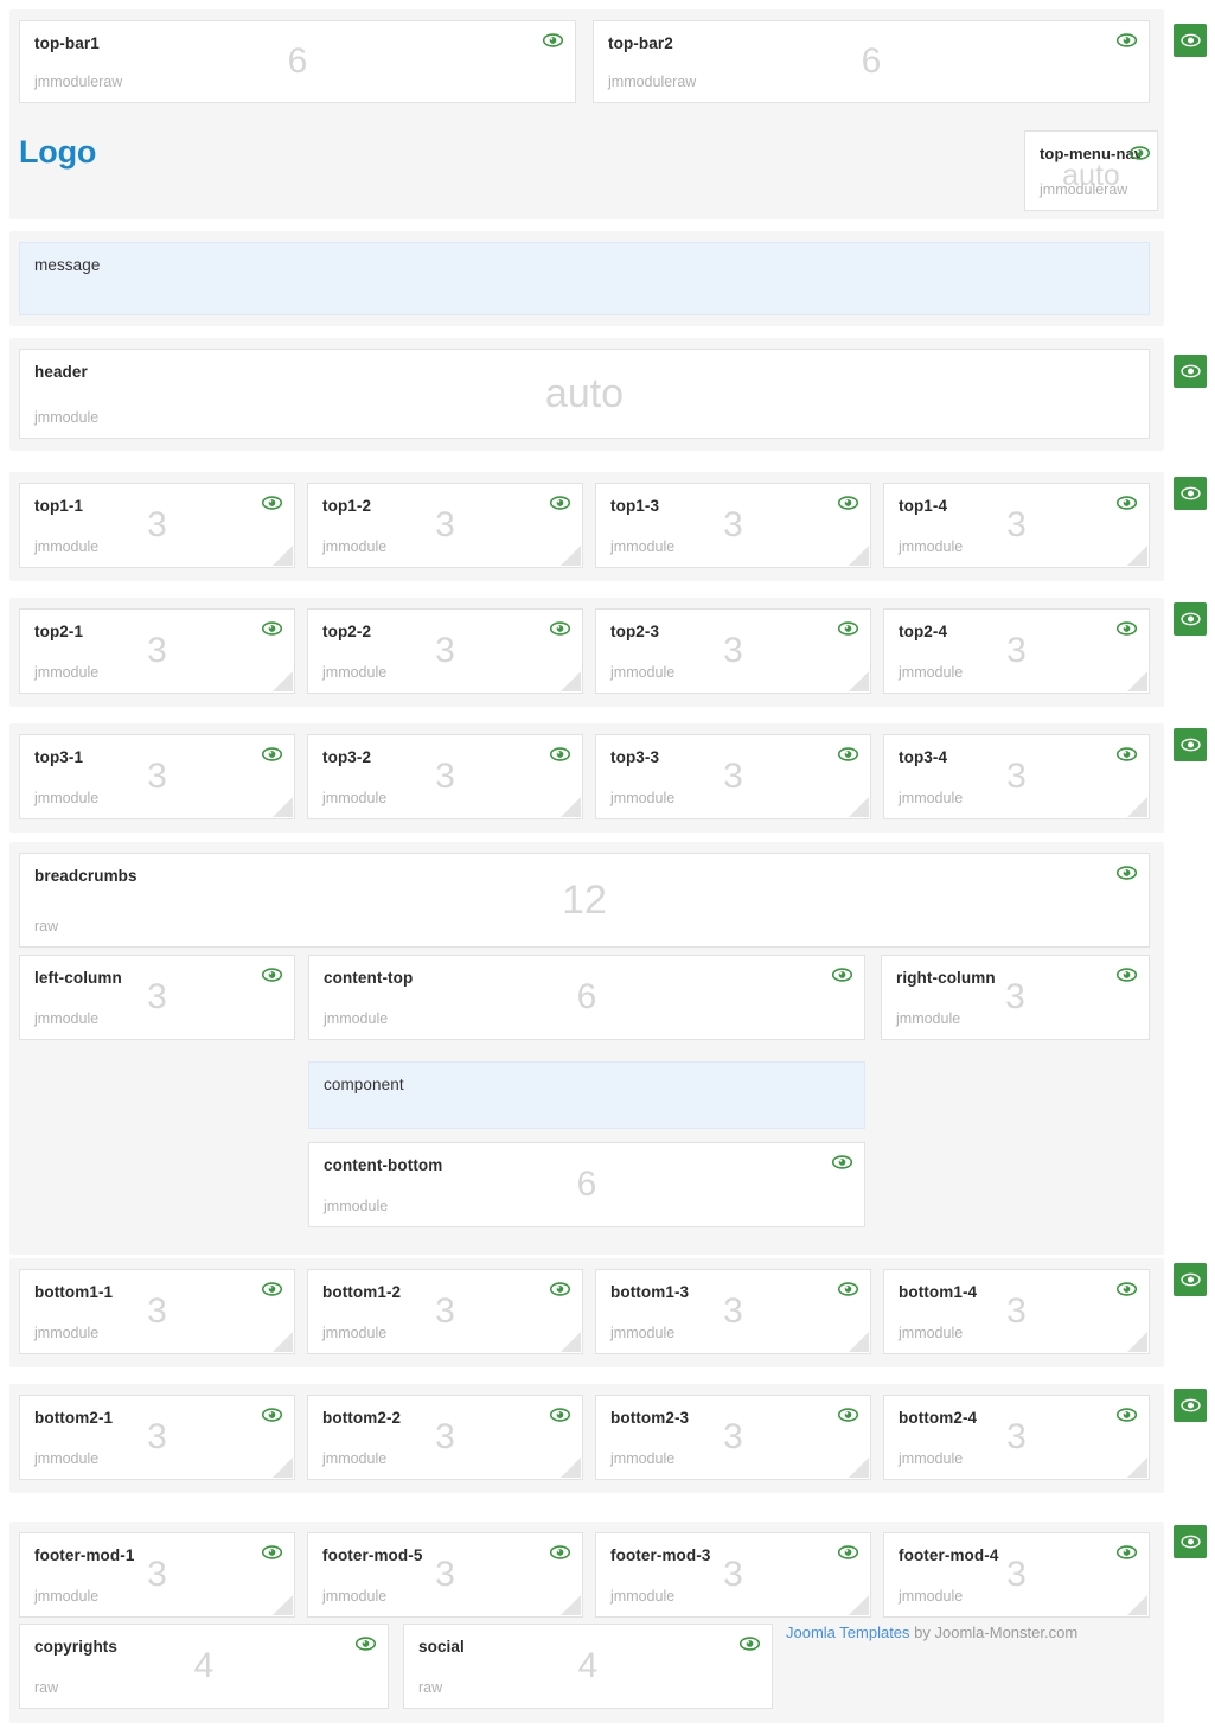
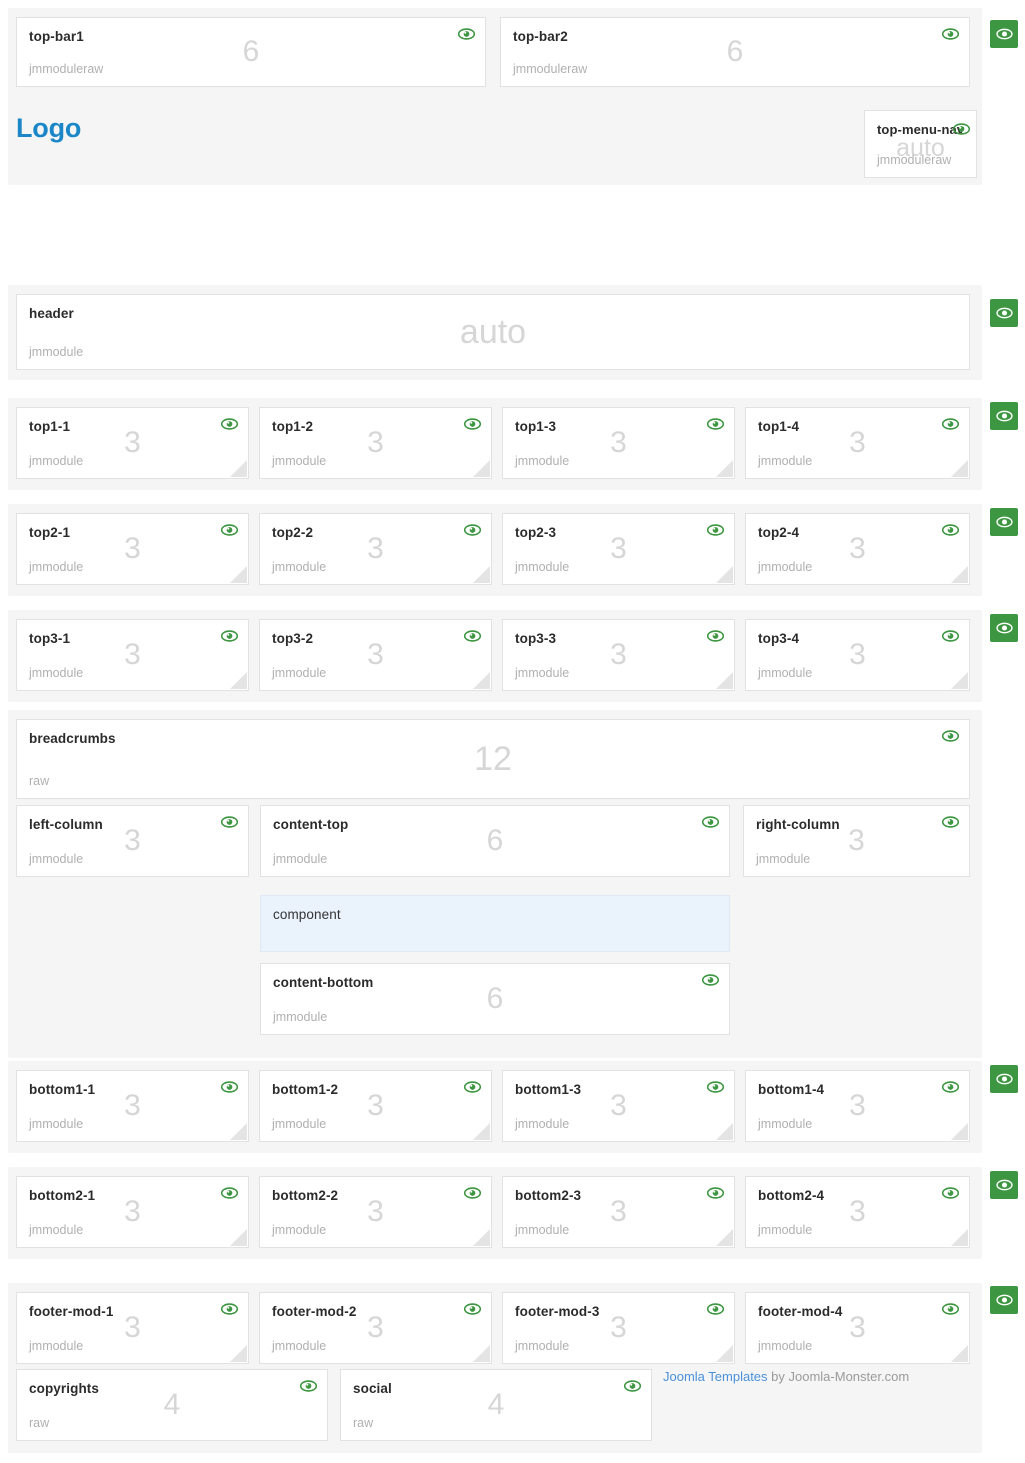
  top-bar1
  6
  jmmoduleraw
  top-bar2
  6
  jmmoduleraw
  Logo
  top-menu-n
  auto
  jmmoduleraw
- message
  header
  auto
  jmmodule
  top1-1
  3
  jmmodule
  top1-2
  3
  jmmodule
  top1-3
  3
  jmmodule
  top1-4
  3
  jmmodule
  top2-1
  3
  jmmodule
  top2-2
  3
  jmmodule
  top2-3
  3
  jmmodule
  top2-4
  3
  jmmodule
  top3-1
  3
  jmmodule
  top3-2
  3
  jmmodule
  top3-3
  3
  jmmodule
  top3-4
  3
  jmmodule
  breadcrumbs
  12
  raw
  left-column
  3
  jmmodule
  content-top
  6
  jmmodule
  right-column
  3
  jmmodule
  component
  content-bottom
  6
  jmmodule
  bottom1-1
  3
  jmmodule
  bottom1-2
  3
  jmmodule
  bottom1-3
  3
  jmmodule
  bottom1-4
  3
  jmmodule
  bottom2-1
  3
  jmmodule
  bottom2-2
  3
  jmmodule
  bottom2-3
  3
  jmmodule
  bottom2-4
  3
  jmmodule
  footer-mod-1
  3
  jmmodule
- footer-mod-5
+ footer-mod-2
  3
  jmmodule
  footer-mod-3
  3
  jmmodule
  footer-mod-4
  3
  jmmodule
  copyrights
  4
  raw
  social
  4
  raw
  Joomla Templates by Joomla-Monster.com
